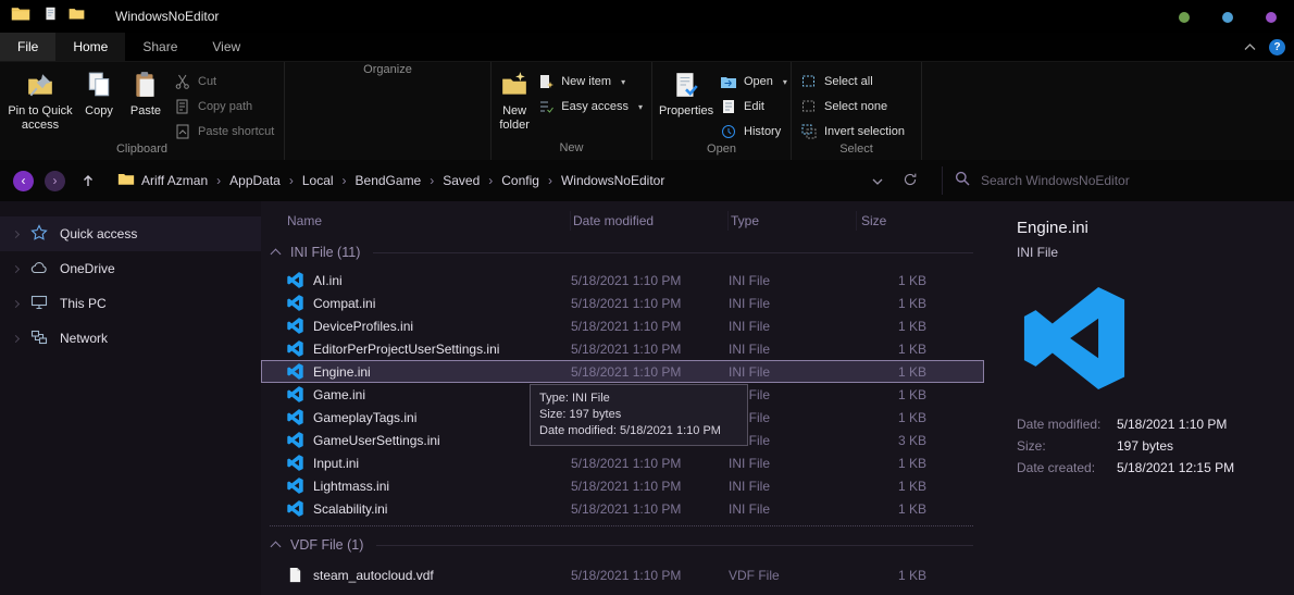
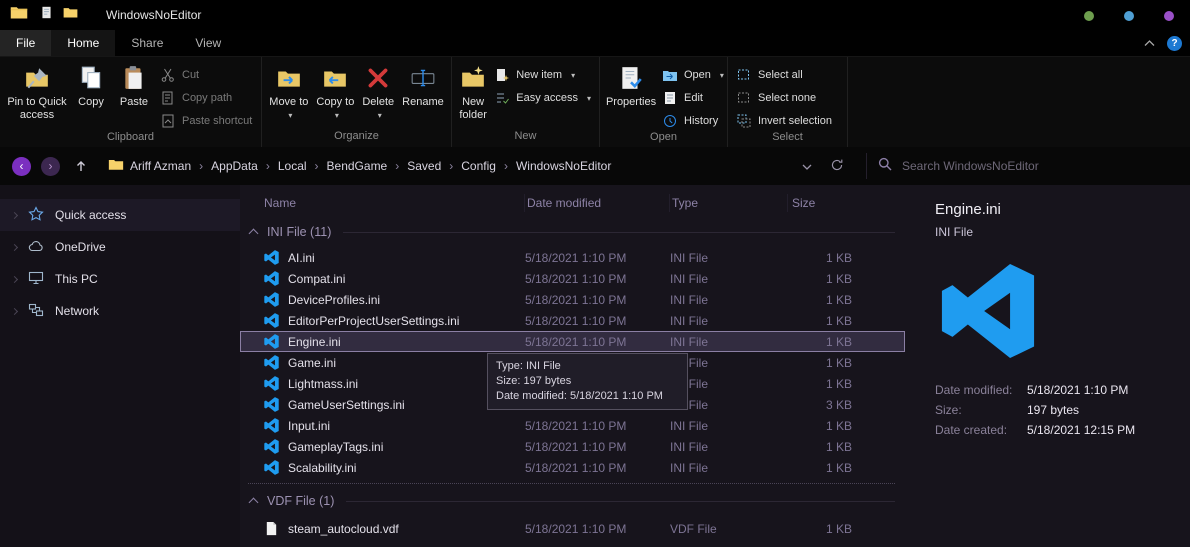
  WindowsNoEditor
  File
  Home
  Share
  View
  ?
  Pin to Quick access
  Copy
  Paste
  Cut
  Copy path
  Paste shortcut
  Clipboard
+ Move to
+ Copy to
+ Delete
+ Rename
  Organize
  New folder
  New item
  Easy access
  New
  Properties
  Open
  Edit
  History
  Open
  Select all
  Select none
  Invert selection
  Select
  ‹
  ›
  Ariff Azman
  AppData
  Local
  BendGame
  Saved
  Config
  WindowsNoEditor
  Search WindowsNoEditor
  Quick access
  OneDrive
  This PC
  Network
  Name
  Date modified
  Type
  Size
  INI File (11)
  AI.ini
  5/18/2021 1:10 PM
  INI File
  1 KB
  Compat.ini
  5/18/2021 1:10 PM
  INI File
  1 KB
  DeviceProfiles.ini
  5/18/2021 1:10 PM
  INI File
  1 KB
  EditorPerProjectUserSettings.ini
  5/18/2021 1:10 PM
  INI File
  1 KB
  Engine.ini
  5/18/2021 1:10 PM
  INI File
  1 KB
  Game.ini
  1 KB
- GameplayTags.ini
+ Lightmass.ini
  1 KB
  GameUserSettings.ini
  3 KB
  Input.ini
  5/18/2021 1:10 PM
  INI File
  1 KB
- Lightmass.ini
+ GameplayTags.ini
  5/18/2021 1:10 PM
  INI File
  1 KB
  Scalability.ini
  5/18/2021 1:10 PM
  INI File
  1 KB
  VDF File (1)
  steam_autocloud.vdf
  5/18/2021 1:10 PM
  VDF File
  1 KB
  Type: INI File
  Size: 197 bytes
  Date modified: 5/18/2021 1:10 PM
  Engine.ini
  INI File
  Date modified:
  5/18/2021 1:10 PM
  Size:
  197 bytes
  Date created:
  5/18/2021 12:15 PM
